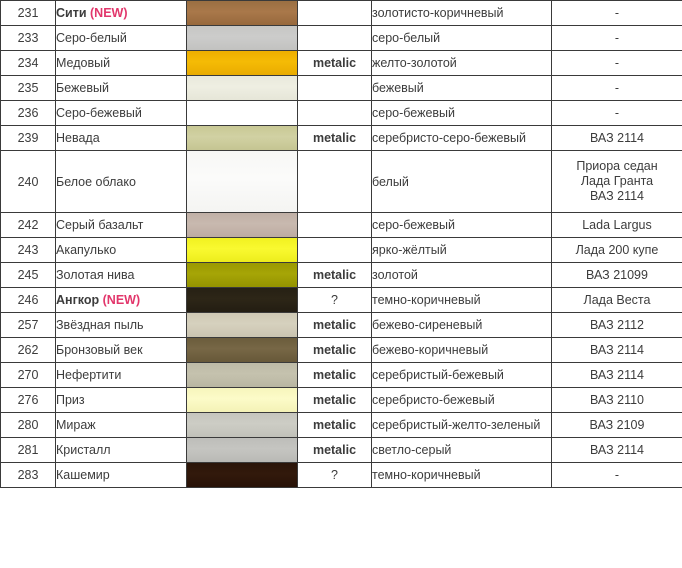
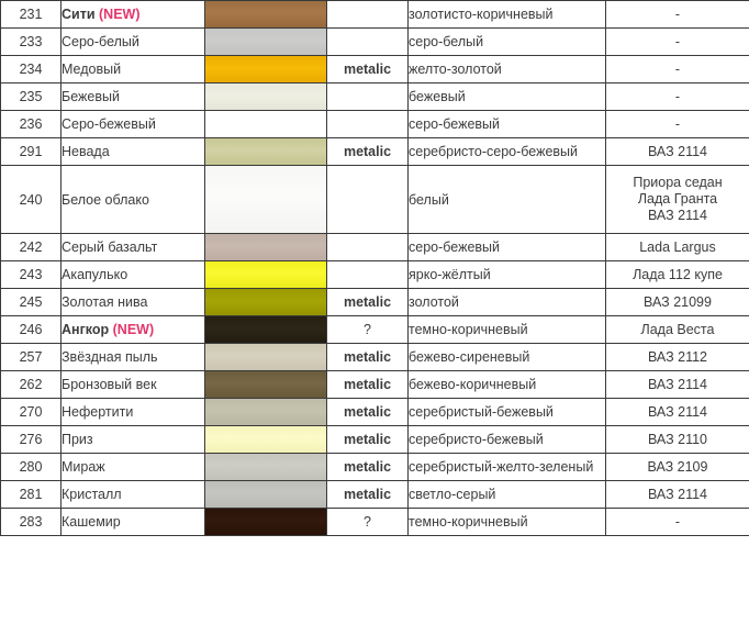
  231	Сити (NEW)			золотисто-коричневый	-
  233	Серо-белый			серо-белый	-
  234	Медовый		metalic	желто-золотой	-
  235	Бежевый			бежевый	-
  236	Серо-бежевый			серо-бежевый	-
- 239	Невада		metalic	серебристо-серо-бежевый	ВАЗ 2114
+ 291	Невада		metalic	серебристо-серо-бежевый	ВАЗ 2114
  240	Белое облако			белый	Приора седанЛада ГрантаВАЗ 2114
  242	Серый базальт			серо-бежевый	Lada Largus
- 243	Акапулько			ярко-жёлтый	Лада 200 купе
+ 243	Акапулько			ярко-жёлтый	Лада 112 купе
  245	Золотая нива		metalic	золотой	ВАЗ 21099
  246	Ангкор (NEW)		?	темно-коричневый	Лада Веста
  257	Звёздная пыль		metalic	бежево-сиреневый	ВАЗ 2112
  262	Бронзовый век		metalic	бежево-коричневый	ВАЗ 2114
  270	Нефертити		metalic	серебристый-бежевый	ВАЗ 2114
  276	Приз		metalic	серебристо-бежевый	ВАЗ 2110
  280	Мираж		metalic	серебристый-желто-зеленый	ВАЗ 2109
  281	Кристалл		metalic	светло-серый	ВАЗ 2114
  283	Кашемир		?	темно-коричневый	-
